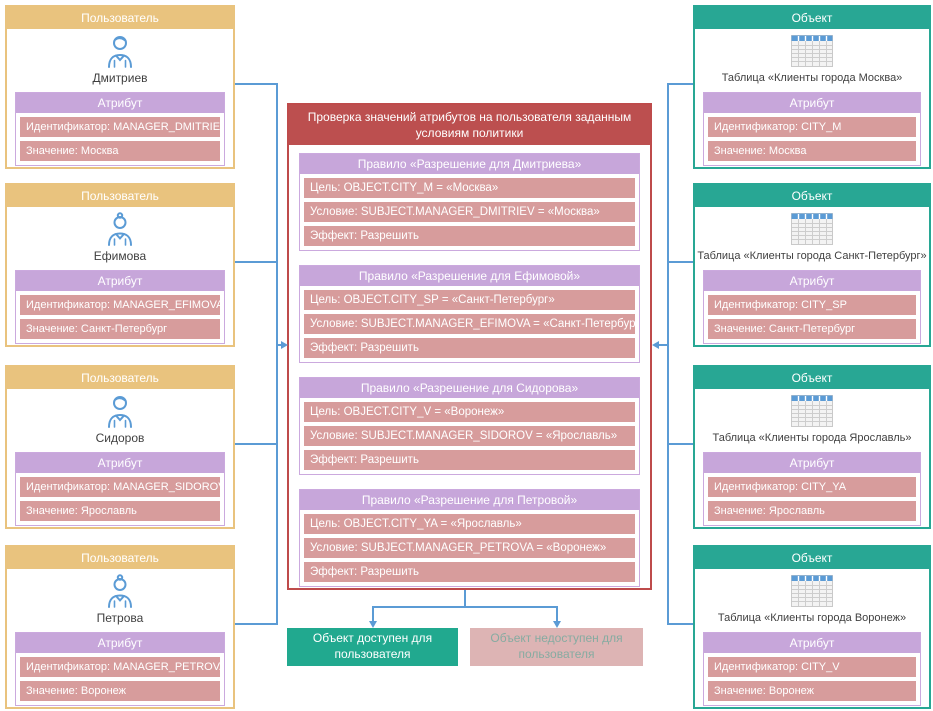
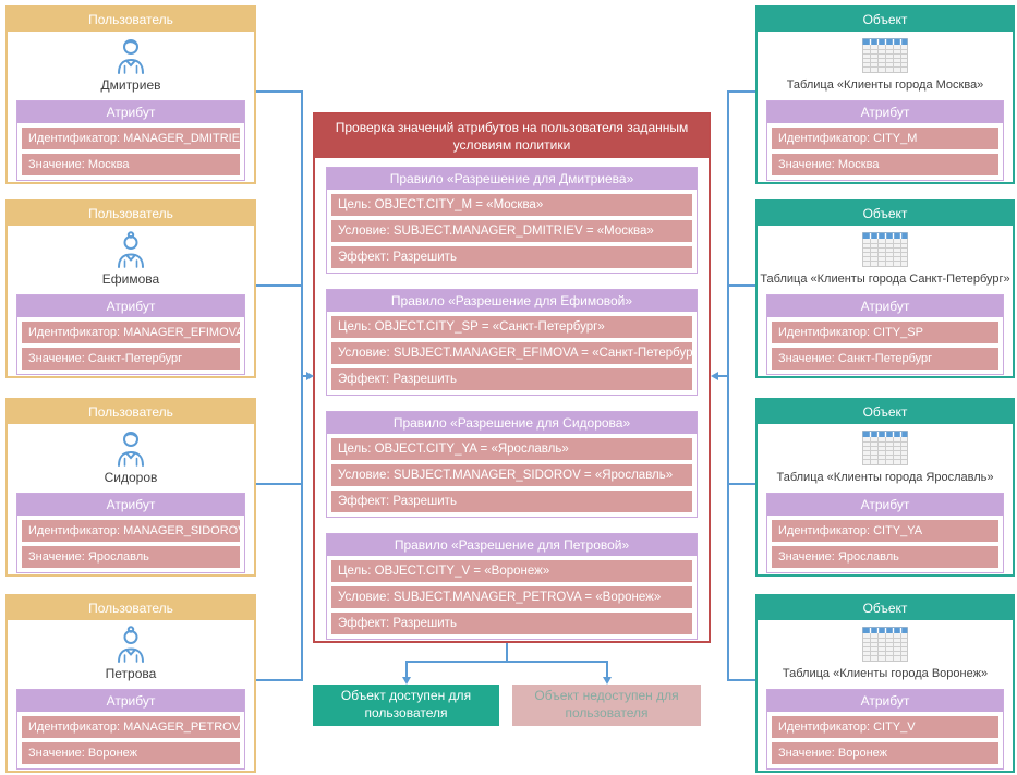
  Пользователь
  Дмитриев
  Атрибут
  Идентификатор: MANAGER_DMITRIE
  Значение: Москва
  Пользователь
  Ефимова
  Атрибут
  Идентификатор: MANAGER_EFIMOVA
  Значение: Санкт-Петербург
  Пользователь
  Сидоров
  Атрибут
  Идентификатор: MANAGER_SIDORO
  Значение: Ярославль
  Пользователь
  Петрова
  Атрибут
  Идентификатор: MANAGER_PETROV
  Значение: Воронеж
  Объект
  Таблица «Клиенты города Москва»
  Атрибут
  Идентификатор: CITY_M
  Значение: Москва
  Объект
  Таблица «Клиенты города Санкт-Петербург»
  Атрибут
  Идентификатор: CITY_SP
  Значение: Санкт-Петербург
  Объект
  Таблица «Клиенты города Ярославль»
  Атрибут
  Идентификатор: CITY_YA
  Значение: Ярославль
  Объект
  Таблица «Клиенты города Воронеж»
  Атрибут
  Идентификатор: CITY_V
  Значение: Воронеж
  Проверка значений атрибутов на пользователя заданным условиям политики
  Правило «Разрешение для Дмитриева»
  Цель: OBJECT.CITY_M = «Москва»
  Условие: SUBJECT.MANAGER_DMITRIEV = «Москва»
  Эффект: Разрешить
  Правило «Разрешение для Ефимовой»
  Цель: OBJECT.CITY_SP = «Санкт-Петербург»
  Условие: SUBJECT.MANAGER_EFIMOVA = «Санкт-Петербур
  Эффект: Разрешить
  Правило «Разрешение для Сидорова»
- Цель: OBJECT.CITY_V = «Воронеж»
+ Цель: OBJECT.CITY_YA = «Ярославль»
  Условие: SUBJECT.MANAGER_SIDOROV = «Ярославль»
  Эффект: Разрешить
  Правило «Разрешение для Петровой»
- Цель: OBJECT.CITY_YA = «Ярославль»
+ Цель: OBJECT.CITY_V = «Воронеж»
  Условие: SUBJECT.MANAGER_PETROVA = «Воронеж»
  Эффект: Разрешить
  Объект доступен для пользователя
  Объект недоступен для пользователя
